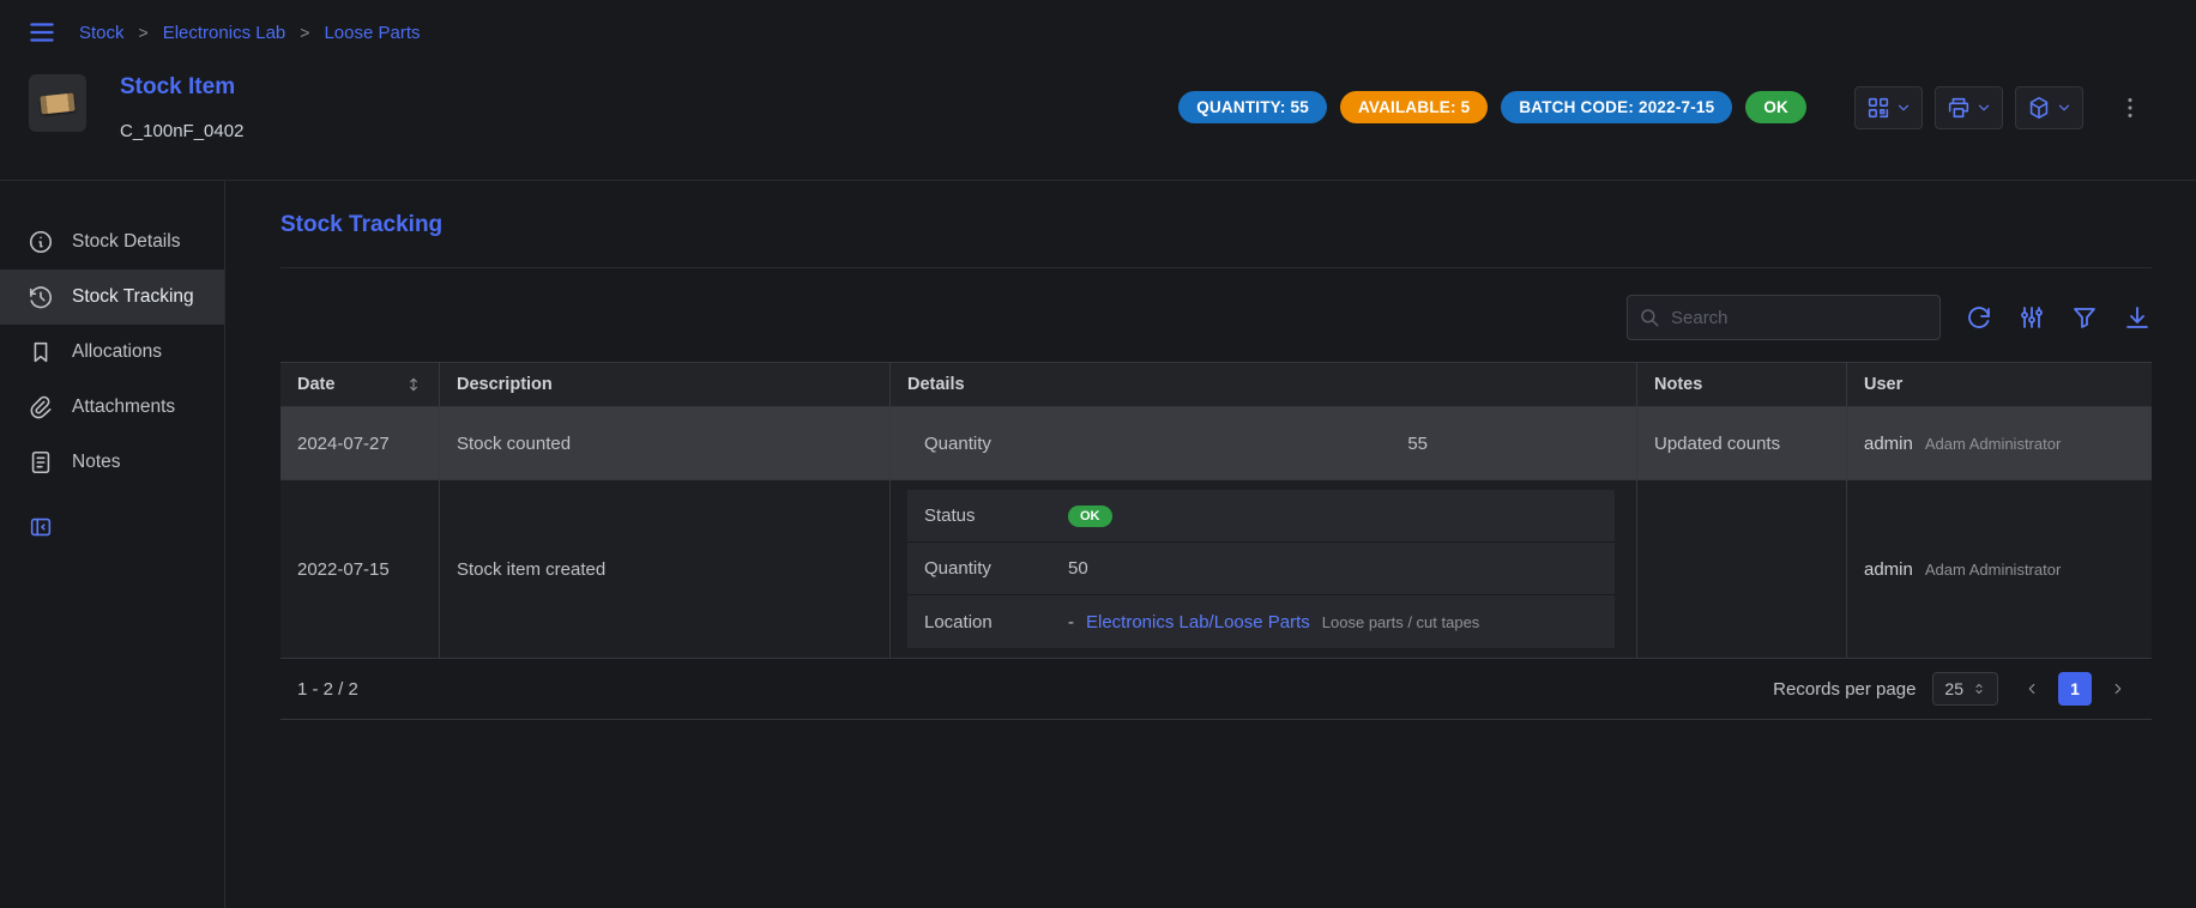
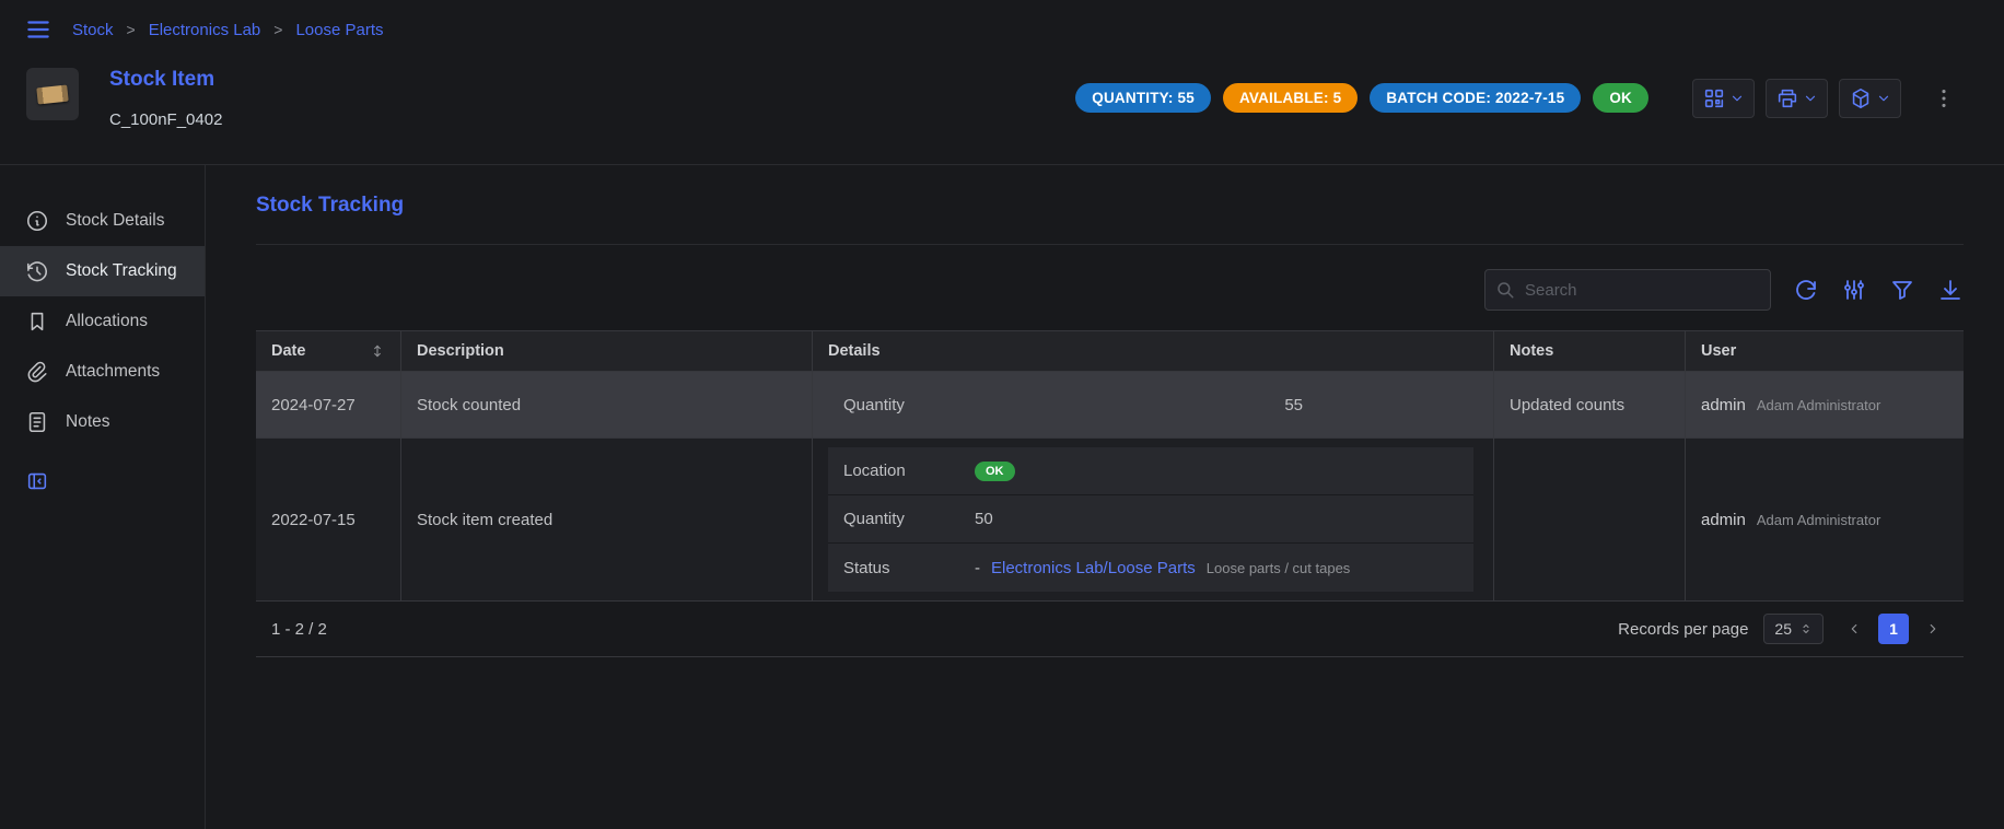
  Stock
  >
  Electronics Lab
  >
  Loose Parts
  Stock Item
  C_100nF_0402
  QUANTITY: 55
  AVAILABLE: 5
  BATCH CODE: 2022-7-15
  OK
  Stock Details
  Stock Tracking
  Allocations
  Attachments
  Notes
  Stock Tracking
  Search
  Date
  Description
  Details
  Notes
  User
  2024-07-27
  Stock counted
  Quantity
  55
  Updated counts
  admin
  Adam Administrator
  2022-07-15
  Stock item created
- Status
+ Location
  OK
  Quantity
  50
- Location
+ Status
  -
  Electronics Lab/Loose Parts
  Loose parts / cut tapes
  admin
  Adam Administrator
  1 - 2 / 2
  Records per page
  25
  1
